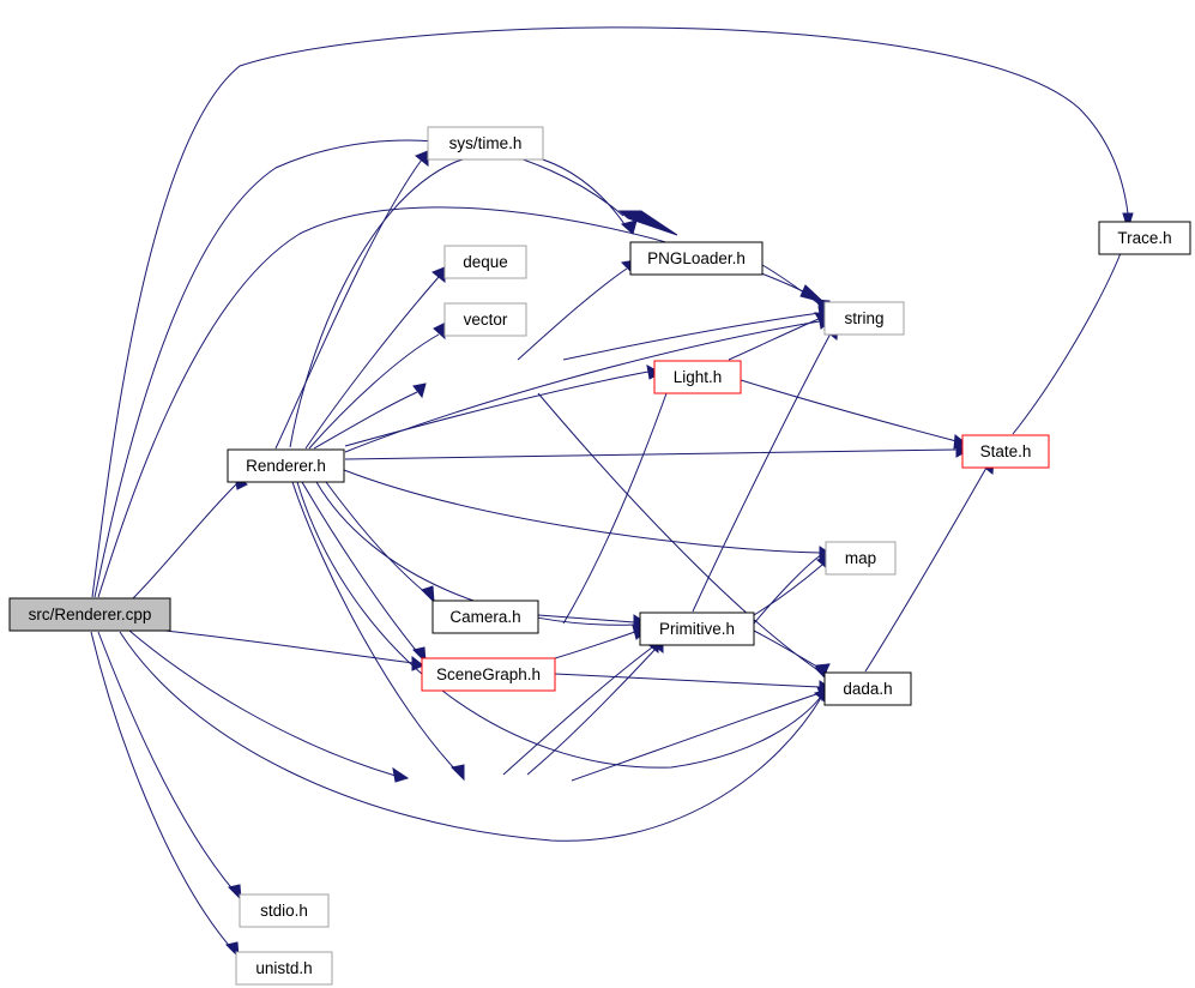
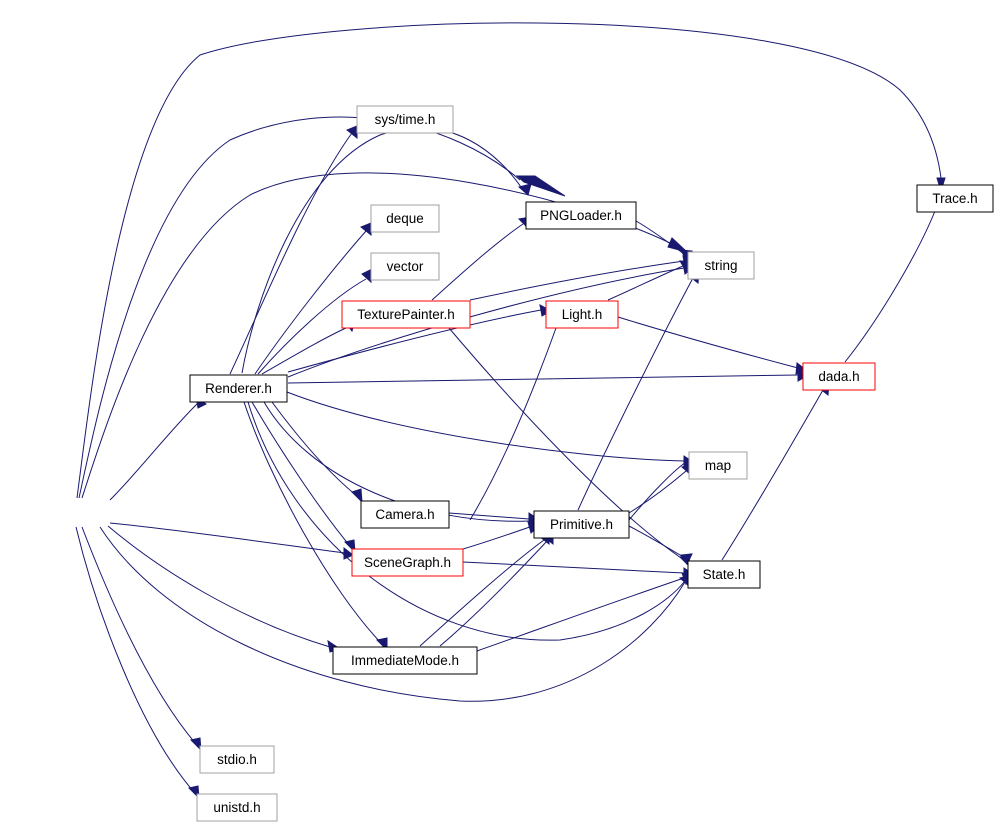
- src/Renderer.cpp
  Renderer.h
  sys/time.h
  deque
  vector
+ TexturePainter.h
  PNGLoader.h
  Light.h
  string
- State.h
+ dada.h
  Trace.h
  map
  Camera.h
  Primitive.h
  SceneGraph.h
- dada.h
+ State.h
+ ImmediateMode.h
  stdio.h
  unistd.h
